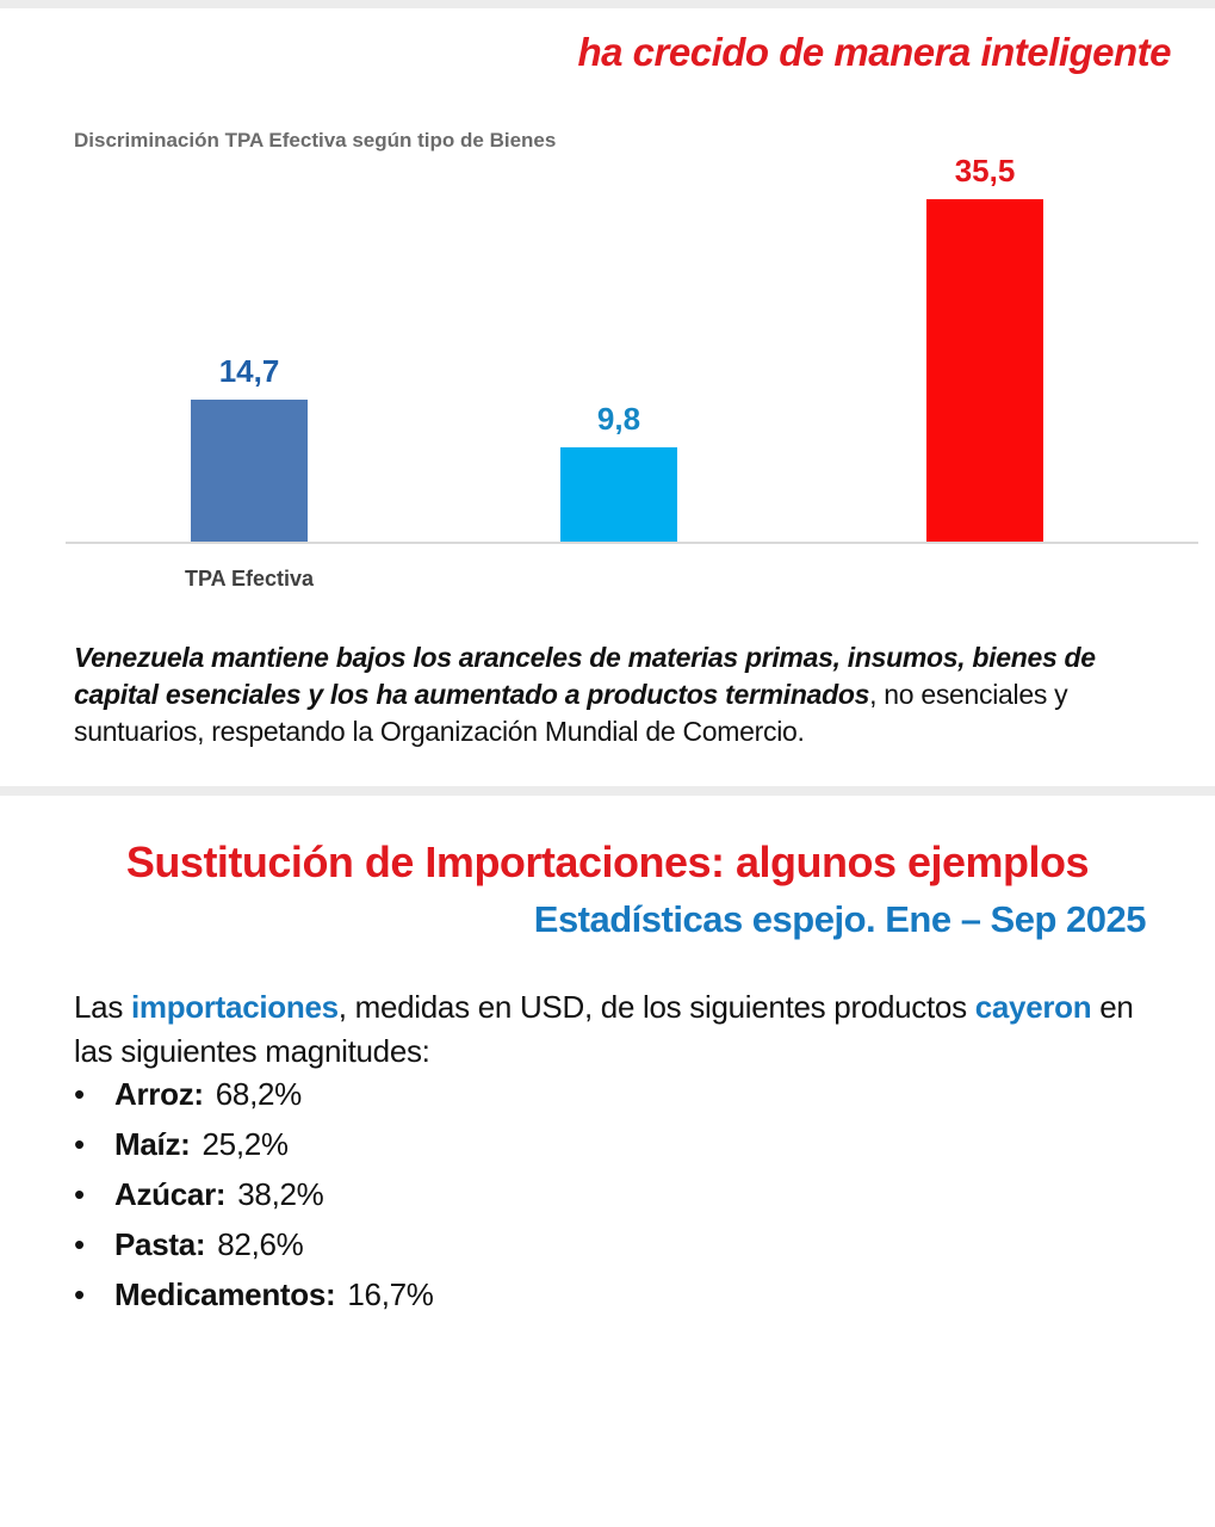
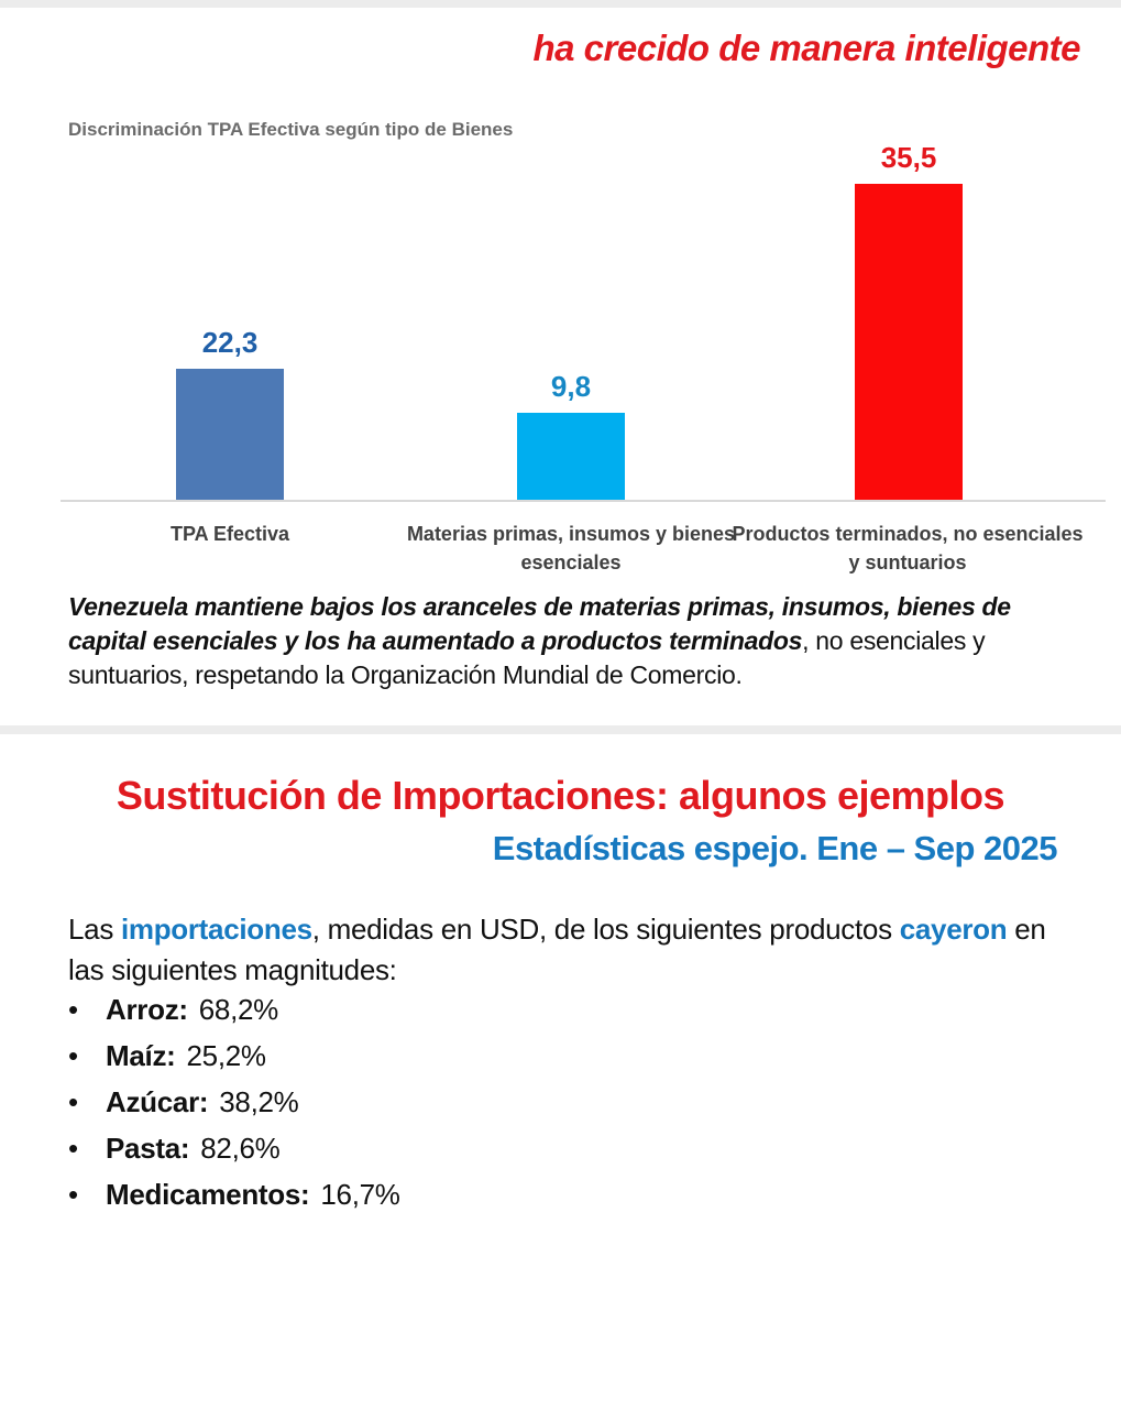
  ha crecido de manera inteligente
  Discriminación TPA Efectiva según tipo de Bienes
- 14,7
+ 22,3
  9,8
  35,5
  TPA Efectiva
+ Materias primas, insumos y bienes esenciales
+ Productos terminados, no esenciales y suntuarios
  Venezuela mantiene bajos los aranceles de materias primas, insumos, bienes de capital esenciales y los ha aumentado a productos terminados, no esenciales y suntuarios, respetando la Organización Mundial de Comercio.
  Sustitución de Importaciones: algunos ejemplos
  Estadísticas espejo. Ene – Sep 2025
  Las importaciones, medidas en USD, de los siguientes productos cayeron en las siguientes magnitudes:
  •
  Arroz:
  68,2%
  •
  Maíz:
  25,2%
  •
  Azúcar:
  38,2%
  •
  Pasta:
  82,6%
  •
  Medicamentos:
  16,7%
